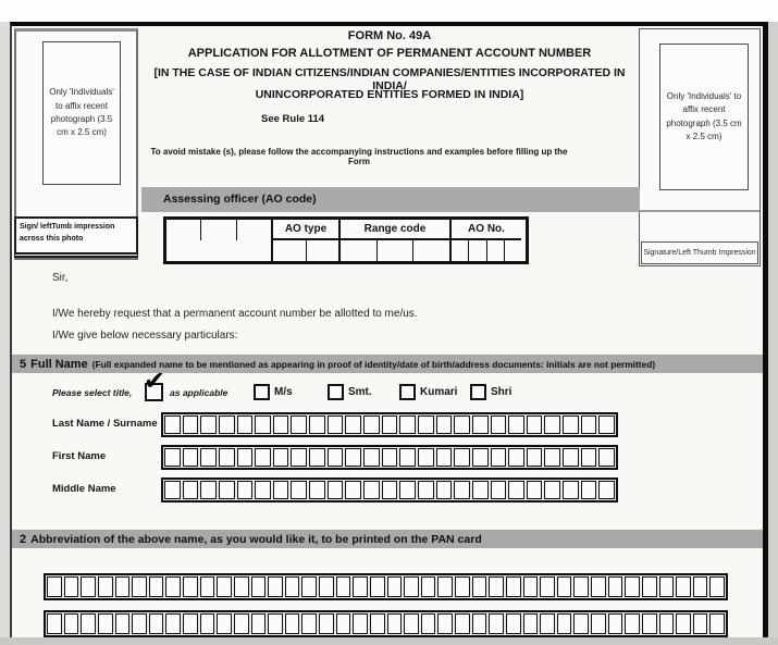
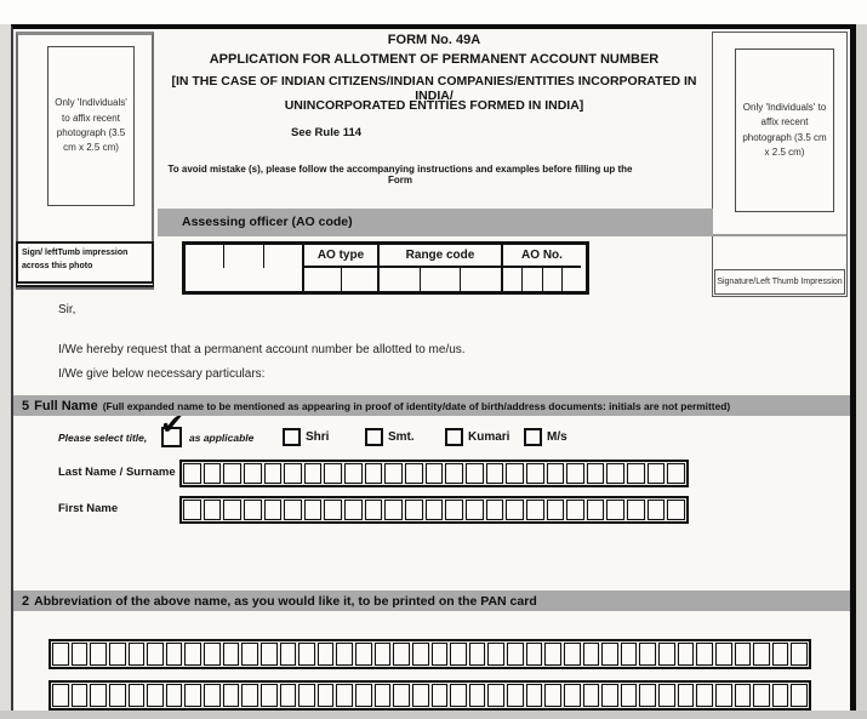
  Only 'Individuals' to affix recent photograph (3.5 cm x 2.5 cm)
  Only 'Individuals' to affix recent photograph (3.5 cm x 2.5 cm)
  FORM No. 49A
  APPLICATION FOR ALLOTMENT OF PERMANENT ACCOUNT NUMBER
  [IN THE CASE OF INDIAN CITIZENS/INDIAN COMPANIES/ENTITIES INCORPORATED IN INDIA/
  UNINCORPORATED ENTITIES FORMED IN INDIA]
  See Rule 114
  To avoid mistake (s), please follow the accompanying instructions and examples before filling up the Form
  Assessing officer (AO code)
  AO type
  Range code
  AO No.
  Sir,
  I/We hereby request that a permanent account number be allotted to me/us.
  I/We give below necessary particulars:
  5
  Full Name
  (Full expanded name to be mentioned as appearing in proof of identity/date of birth/address documents: initials are not permitted)
  Please select title,
  ✔
  as applicable
- M/s
+ Shri
  Smt.
  Kumari
- Shri
+ M/s
  Last Name / Surname
  First Name
- Middle Name
  2
  Abbreviation of the above name, as you would like it, to be printed on the PAN card
